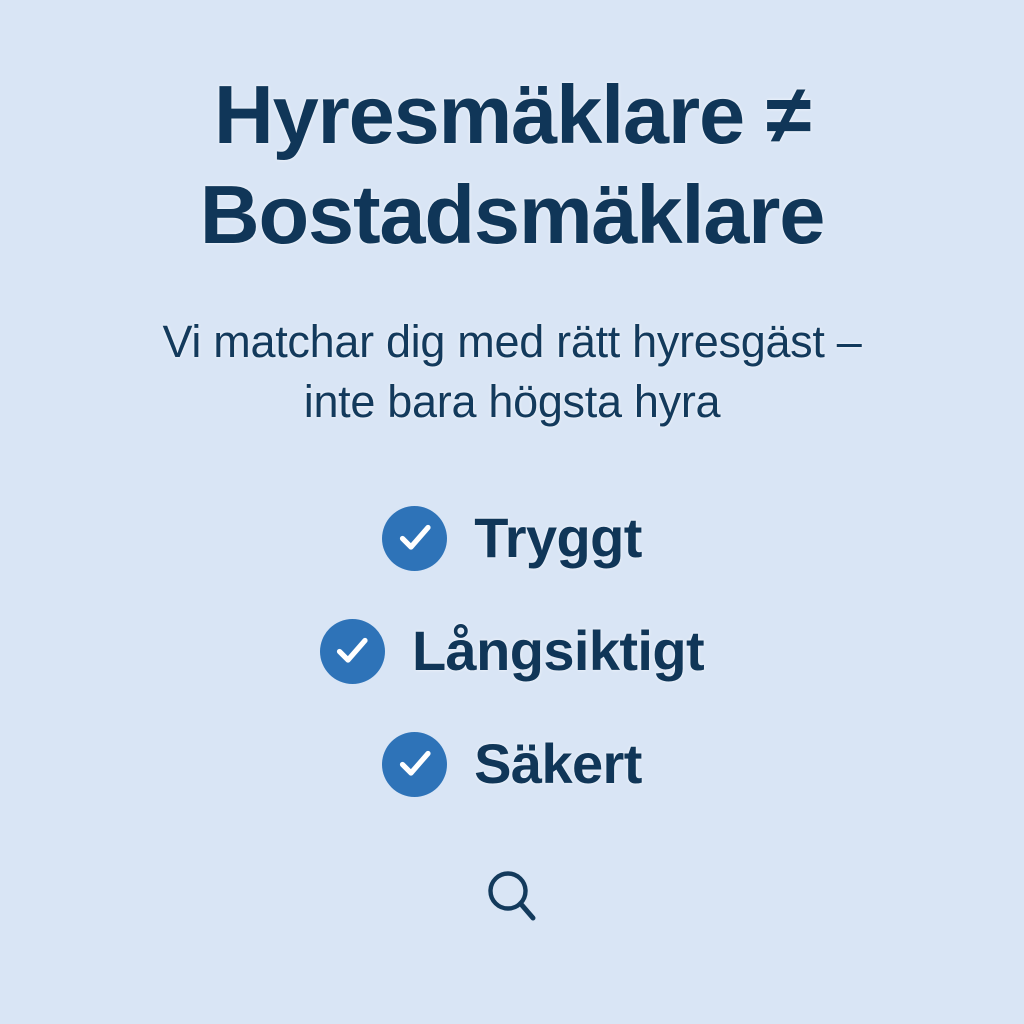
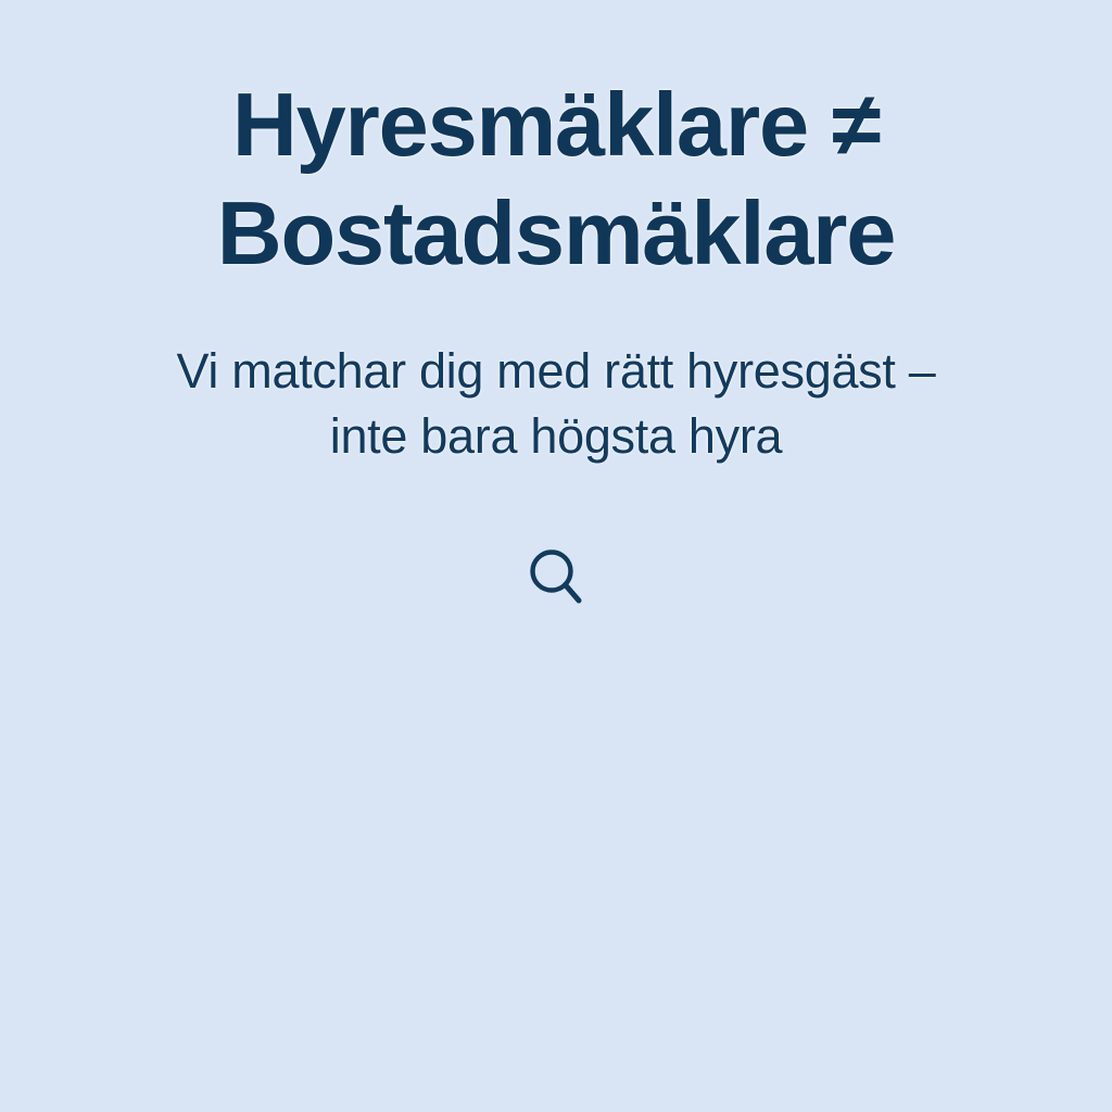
  Hyresmäklare ≠
  Bostadsmäklare
  Vi matchar dig med rätt hyresgäst –
  inte bara högsta hyra
- Tryggt
- Långsiktigt
- Säkert
